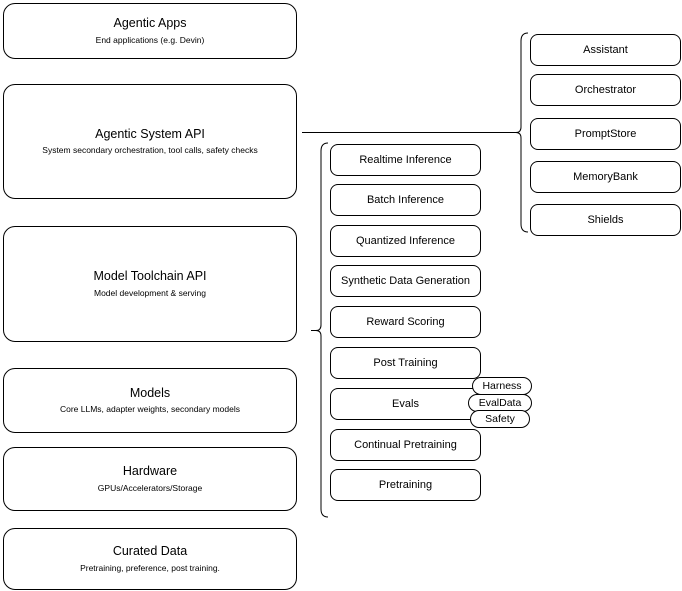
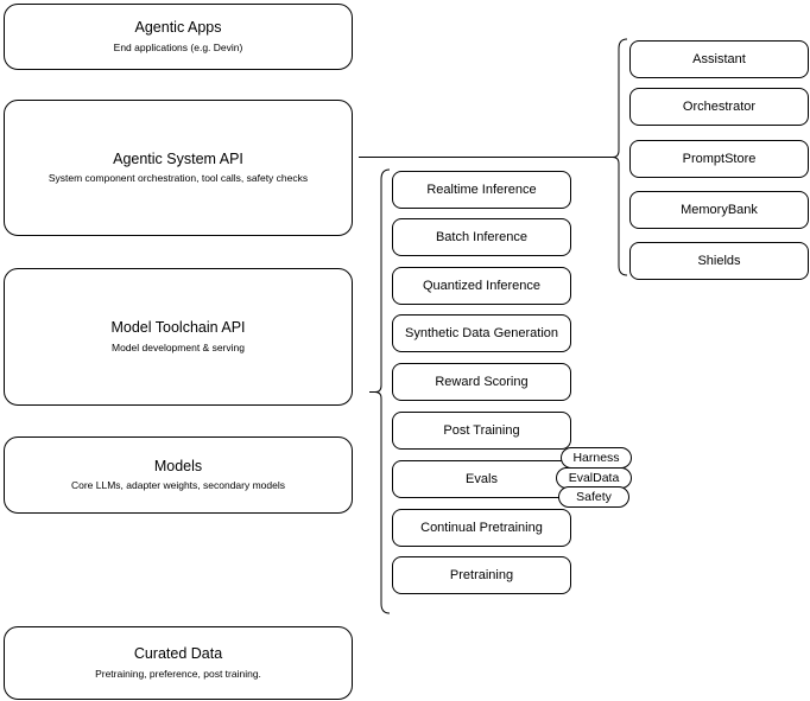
  Agentic Apps
  End applications (e.g. Devin)
  Agentic System API
- System secondary orchestration, tool calls, safety checks
+ System component orchestration, tool calls, safety checks
  Model Toolchain API
  Model development & serving
  Models
  Core LLMs, adapter weights, secondary models
- Hardware
- GPUs/Accelerators/Storage
  Curated Data
  Pretraining, preference, post training.
  Assistant
  Orchestrator
  PromptStore
  MemoryBank
  Shields
  Realtime Inference
  Batch Inference
  Quantized Inference
  Synthetic Data Generation
  Reward Scoring
  Post Training
  Evals
  Continual Pretraining
  Pretraining
  Harness
  EvalData
  Safety
